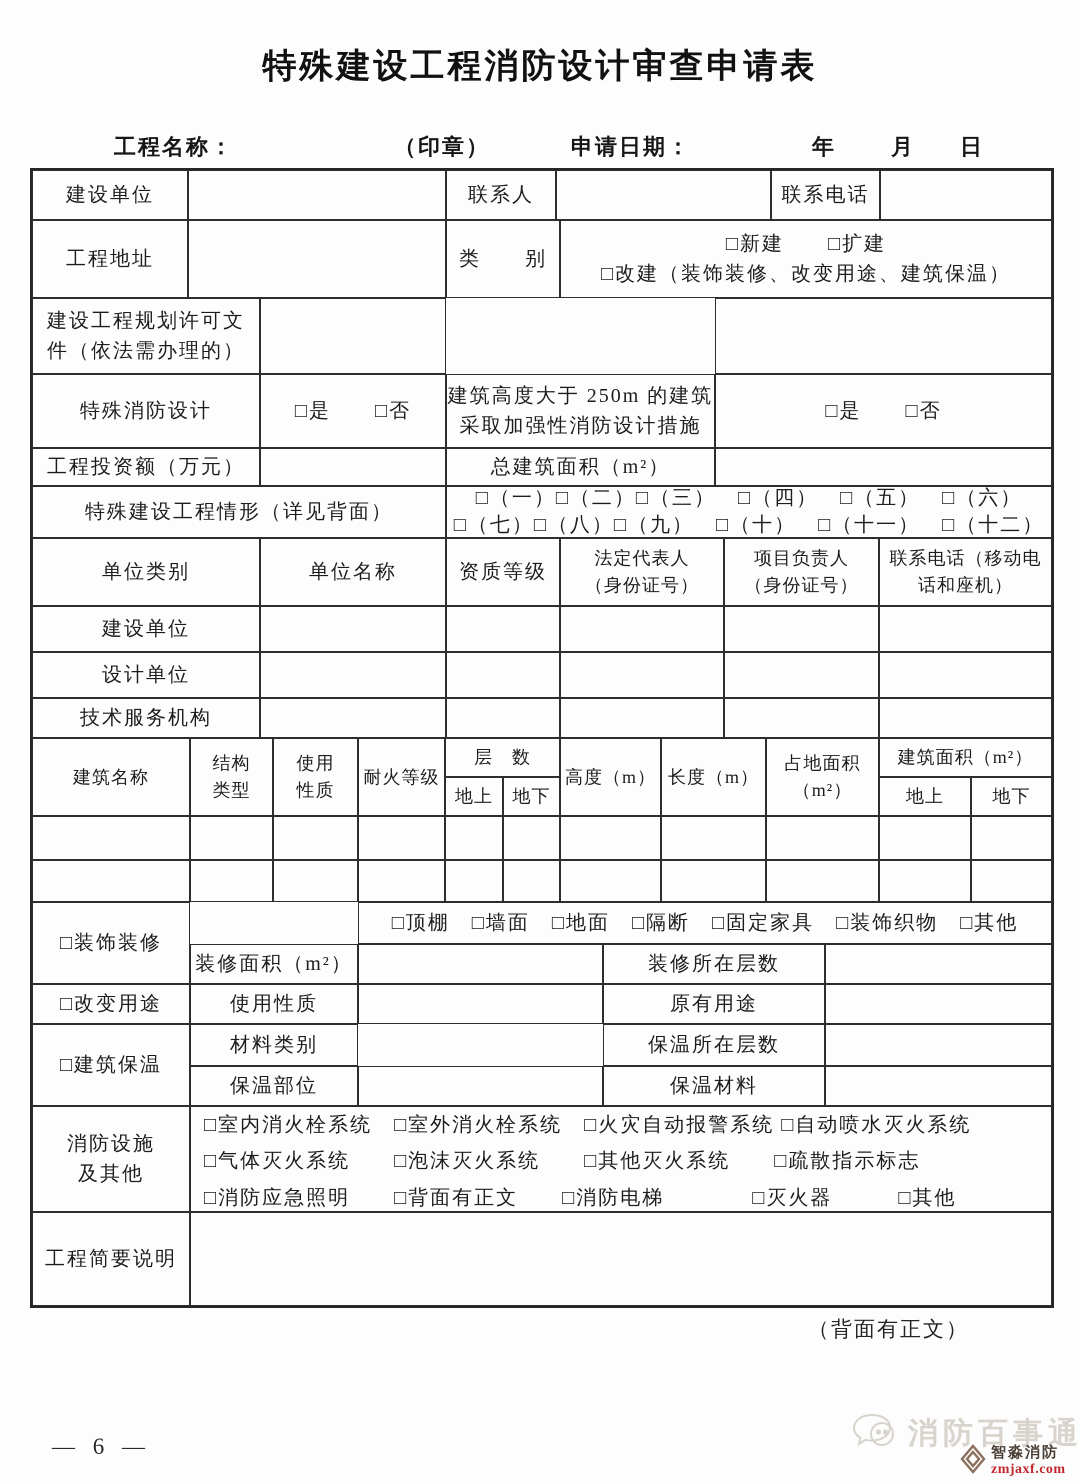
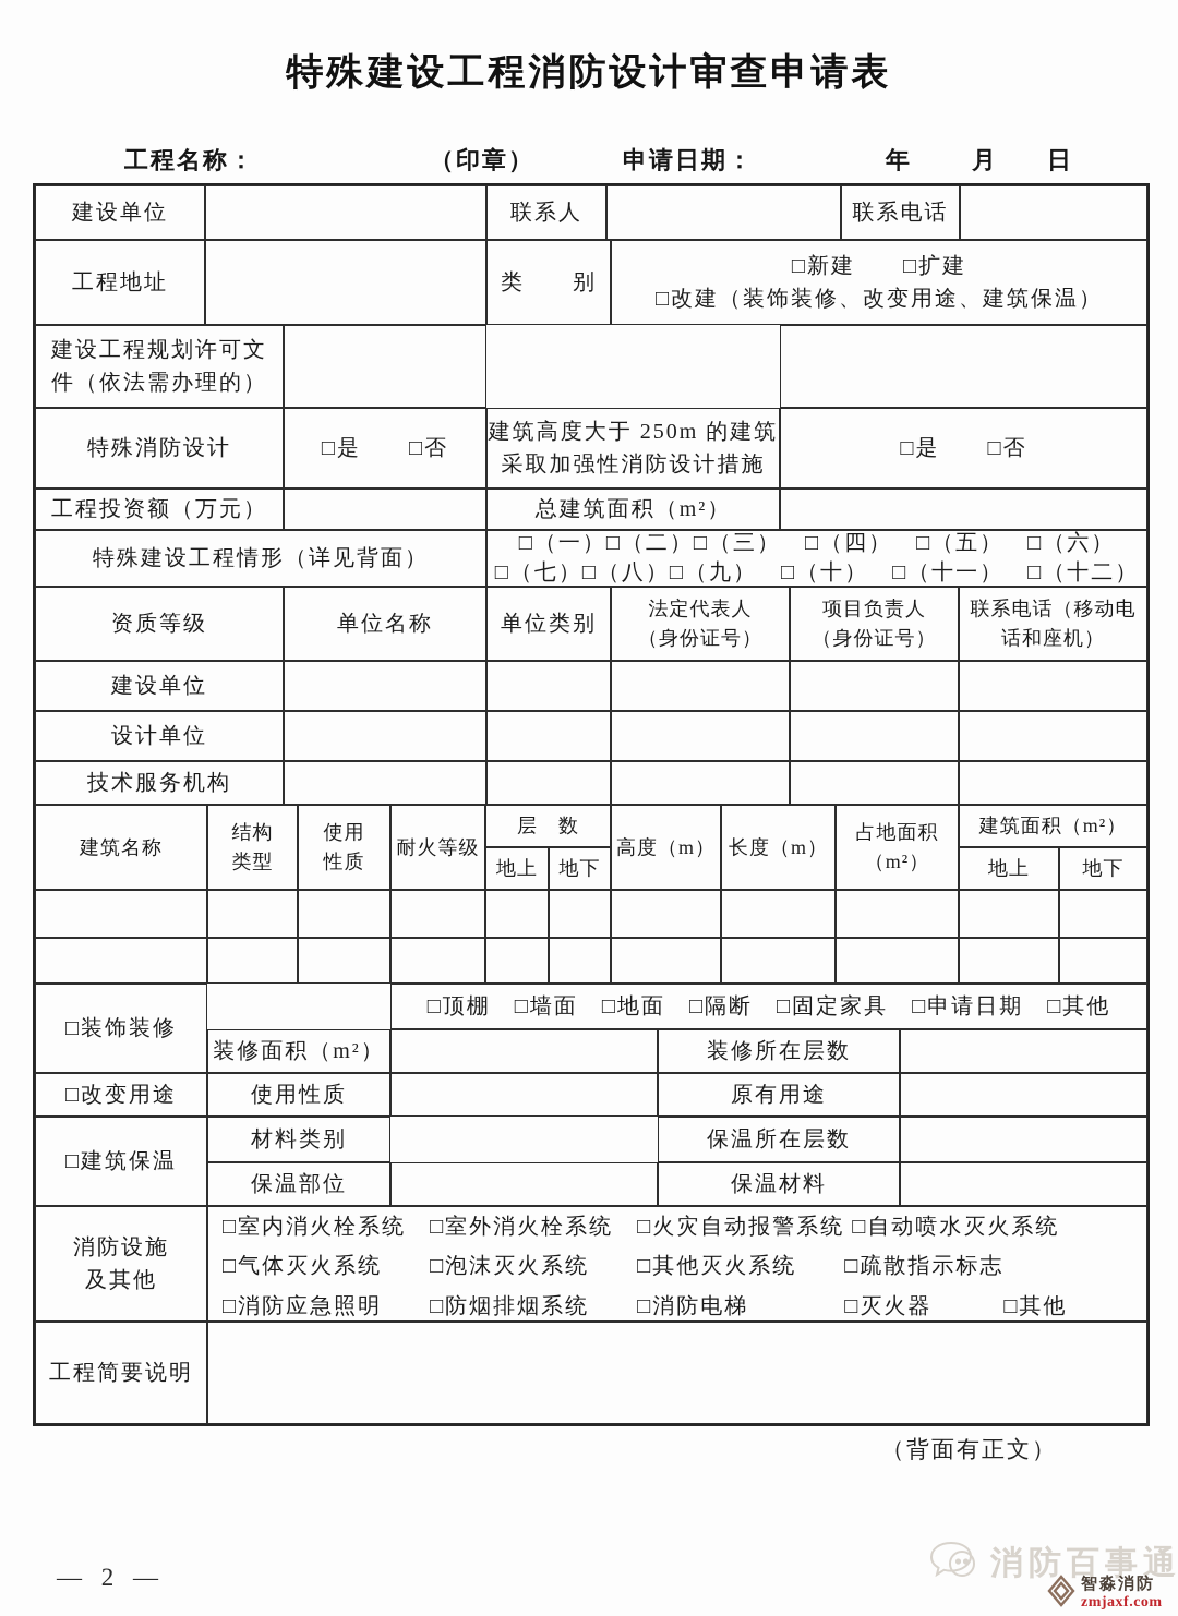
  特殊建设工程消防设计审查申请表
  工程名称：
  （印章）
  申请日期：
  年
  月
  日
  建设单位
  联系人
  联系电话
  工程地址
  类 别
  □新建 □扩建
  □改建（装饰装修、改变用途、建筑保温）
  建设工程规划许可文
  件（依法需办理的）
  特殊消防设计
  □是 □否
  建筑高度大于 250m 的建筑
  采取加强性消防设计措施
  □是 □否
  工程投资额（万元）
  总建筑面积（m²）
  特殊建设工程情形（详见背面）
  □（一）□（二）□（三） □（四） □（五） □（六）
  □（七）□（八）□（九） □（十） □（十一） □（十二）
- 单位类别
+ 资质等级
  单位名称
- 资质等级
+ 单位类别
  法定代表人
  （身份证号）
  项目负责人
  （身份证号）
  联系电话（移动电
  话和座机）
  建设单位
  设计单位
  技术服务机构
  建筑名称
  结构
  类型
  使用
  性质
  耐火等级
  层 数
  地上
  地下
  高度（m）
  长度（m）
  占地面积
  （m²）
  建筑面积（m²）
  地上
  地下
  □装饰装修
- □顶棚 □墙面 □地面 □隔断 □固定家具 □装饰织物 □其他
+ □顶棚 □墙面 □地面 □隔断 □固定家具 □申请日期 □其他
  装修面积（m²）
  装修所在层数
  □改变用途
  使用性质
  原有用途
  □建筑保温
  材料类别
  保温所在层数
  保温部位
  保温材料
  消防设施
  及其他
  □室内消火栓系统 □室外消火栓系统 □火灾自动报警系统 □自动喷水灭火系统
  □气体灭火系统 □泡沫灭火系统 □其他灭火系统 □疏散指示标志
- □消防应急照明 □背面有正文 □消防电梯 □灭火器 □其他
+ □消防应急照明 □防烟排烟系统 □消防电梯 □灭火器 □其他
  工程简要说明
  （背面有正文）
- — 6 —
+ — 2 —
  消防百事通
  智淼消防
  zmjaxf.com
